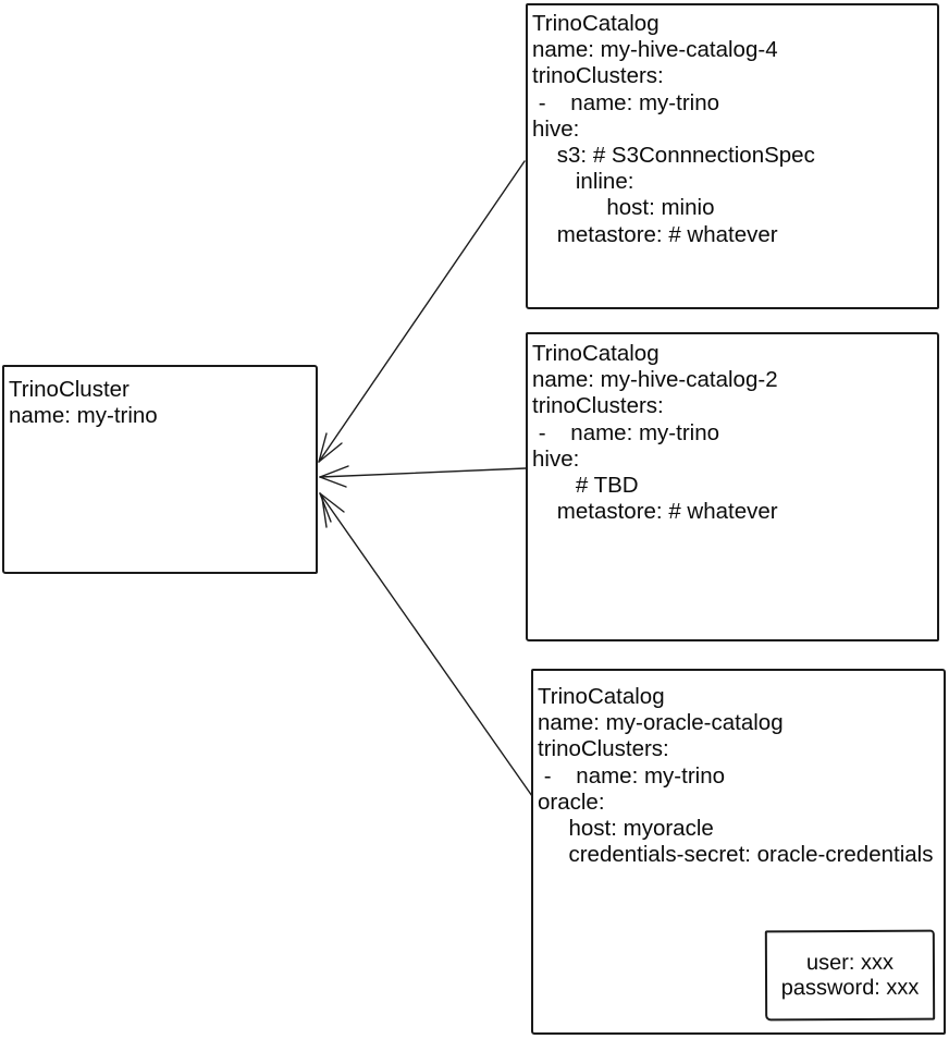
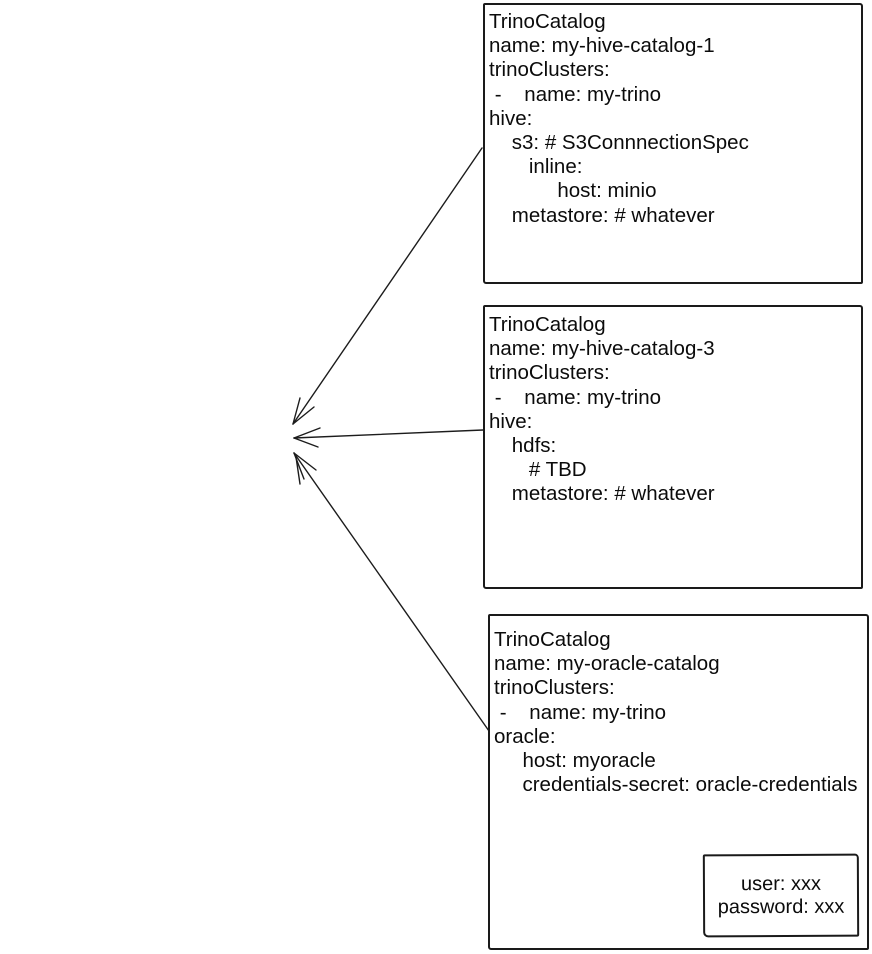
- TrinoCluster
- name: my-trino
  TrinoCatalog
- name: my-hive-catalog-4
+ name: my-hive-catalog-1
  trinoClusters:
  - name: my-trino
  hive:
  s3: # S3ConnnectionSpec
  inline:
  host: minio
  metastore: # whatever
  TrinoCatalog
- name: my-hive-catalog-2
+ name: my-hive-catalog-3
  trinoClusters:
  - name: my-trino
  hive:
+ hdfs:
  # TBD
  metastore: # whatever
  TrinoCatalog
  name: my-oracle-catalog
  trinoClusters:
  - name: my-trino
  oracle:
  host: myoracle
  credentials-secret: oracle-credentials
  user: xxx
  password: xxx
